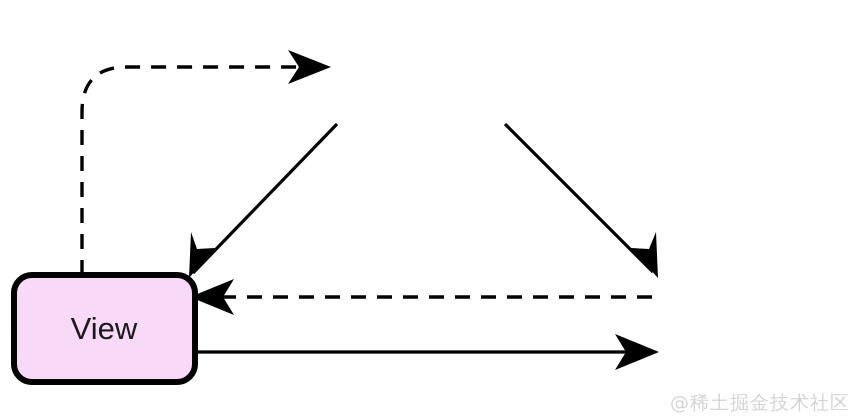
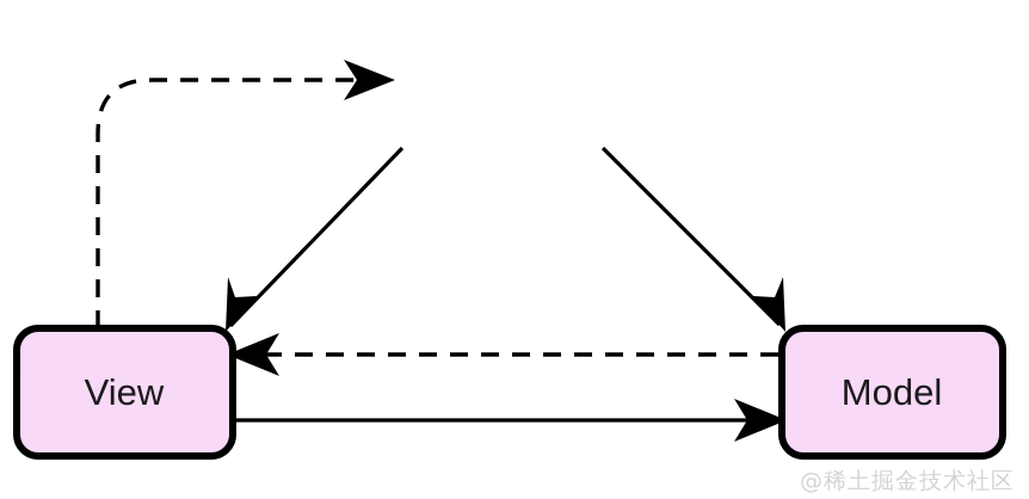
  View
+ Model
  @稀土掘金技术社区
